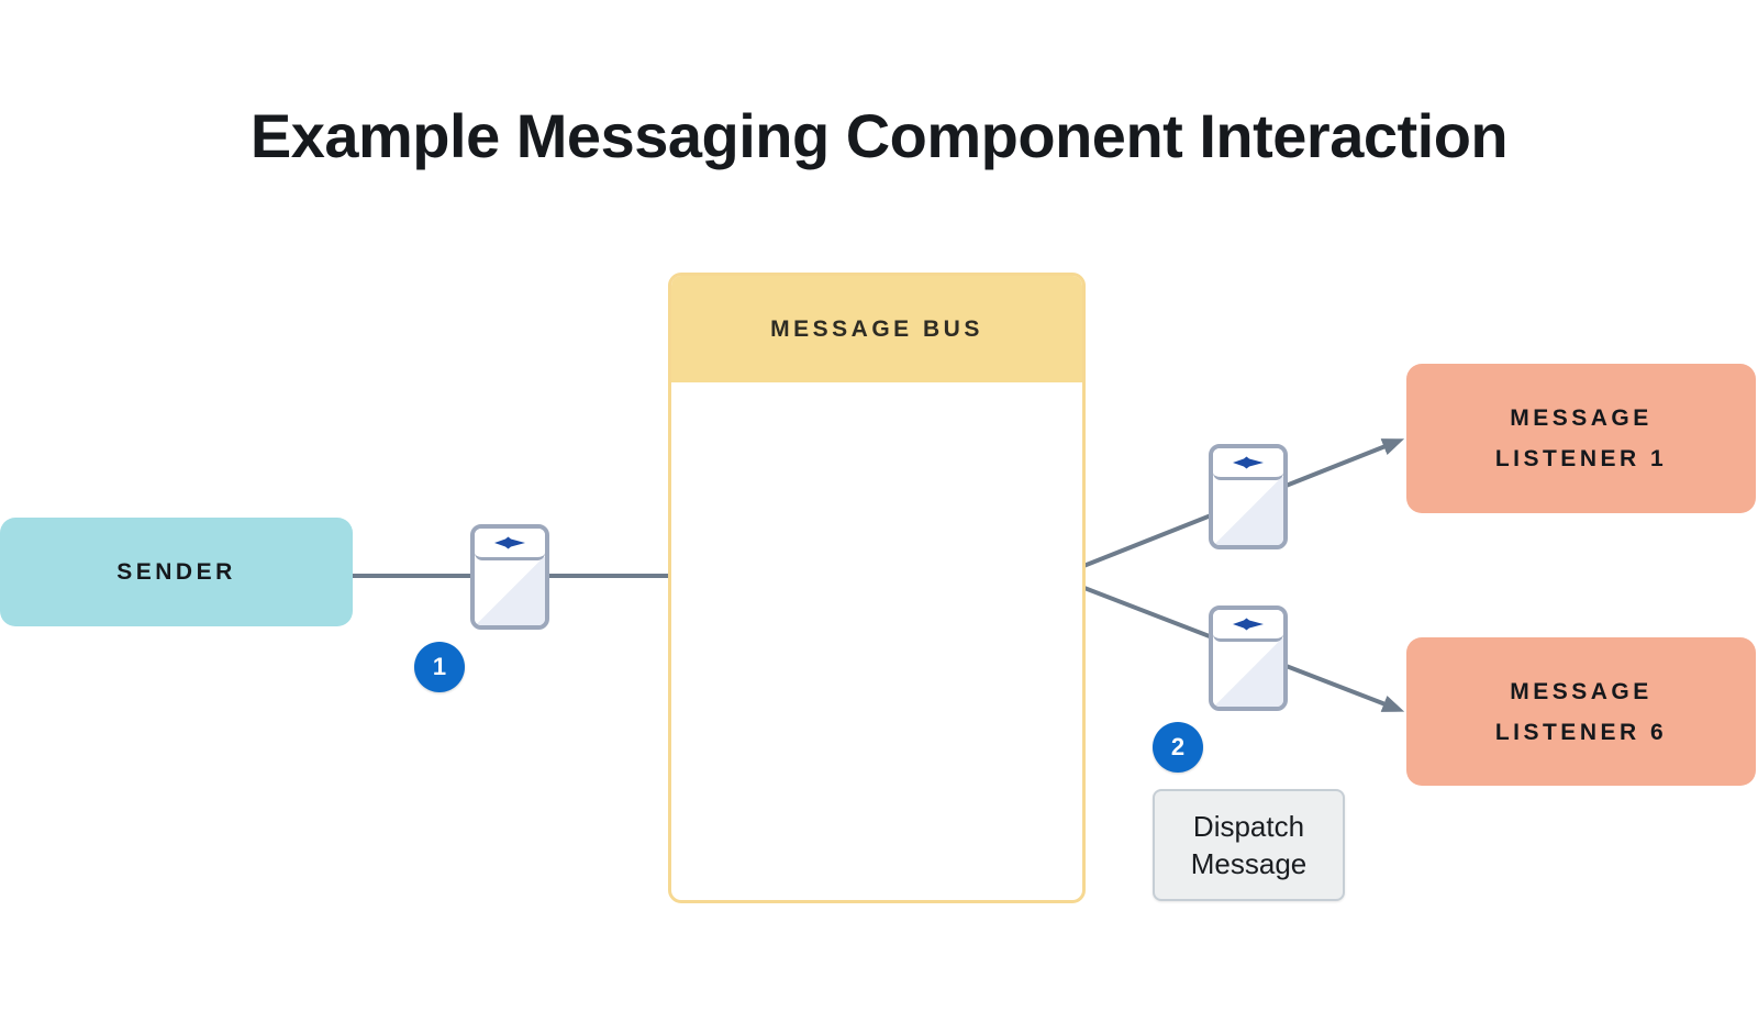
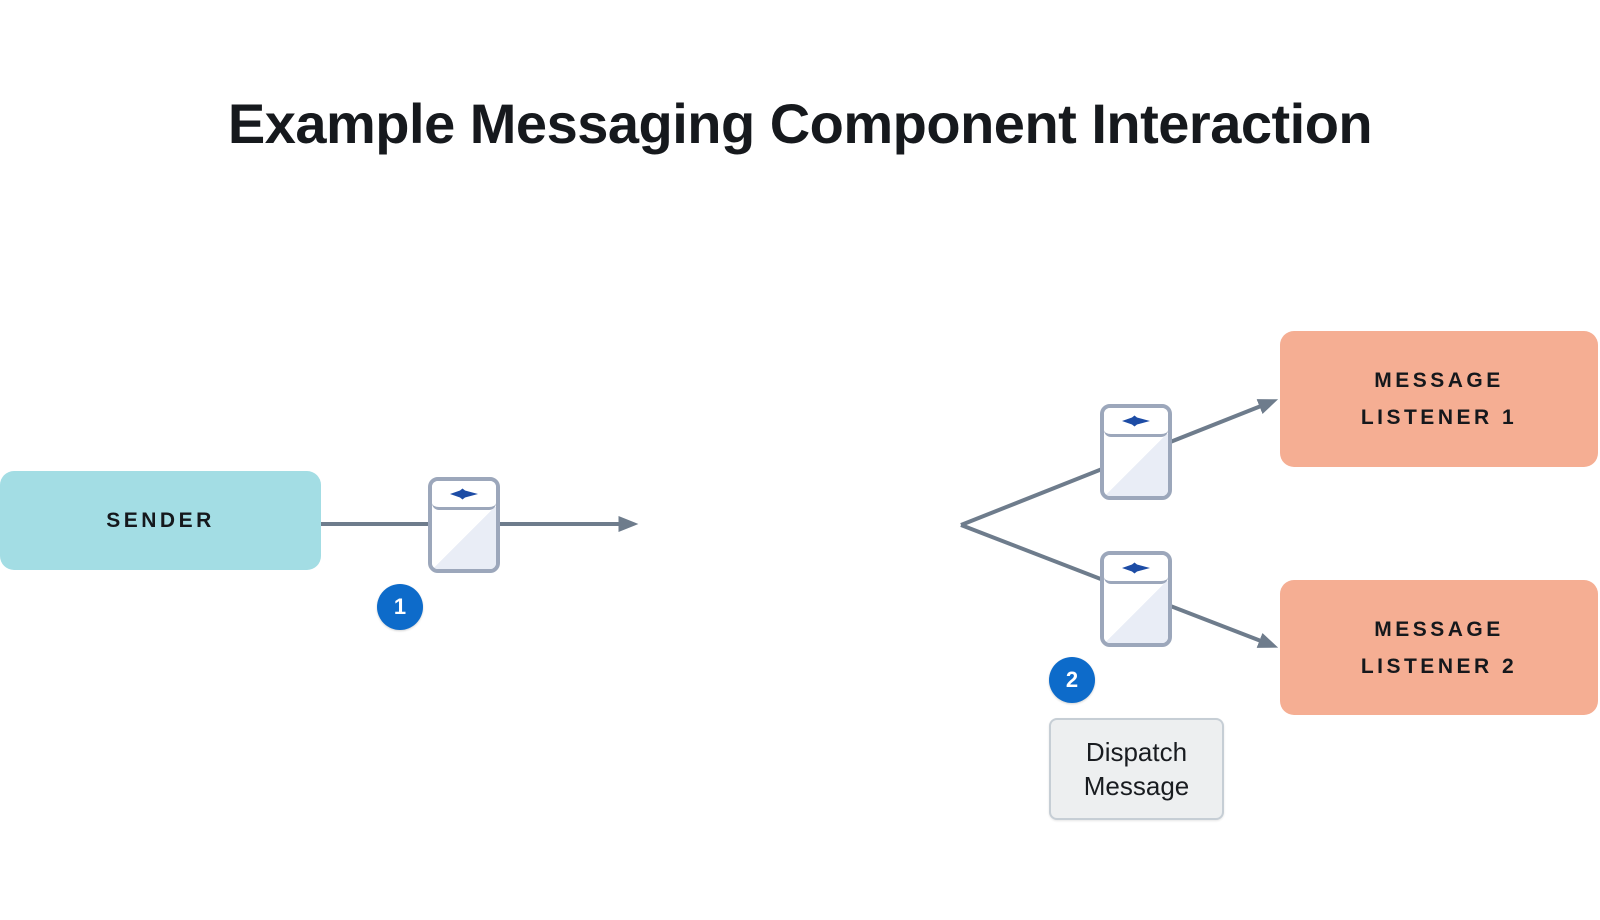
  Example Messaging Component Interaction
  SENDER
- MESSAGE BUS
  MESSAGE
  LISTENER 1
  MESSAGE
- LISTENER 6
+ LISTENER 2
  1
  2
  Dispatch Message
